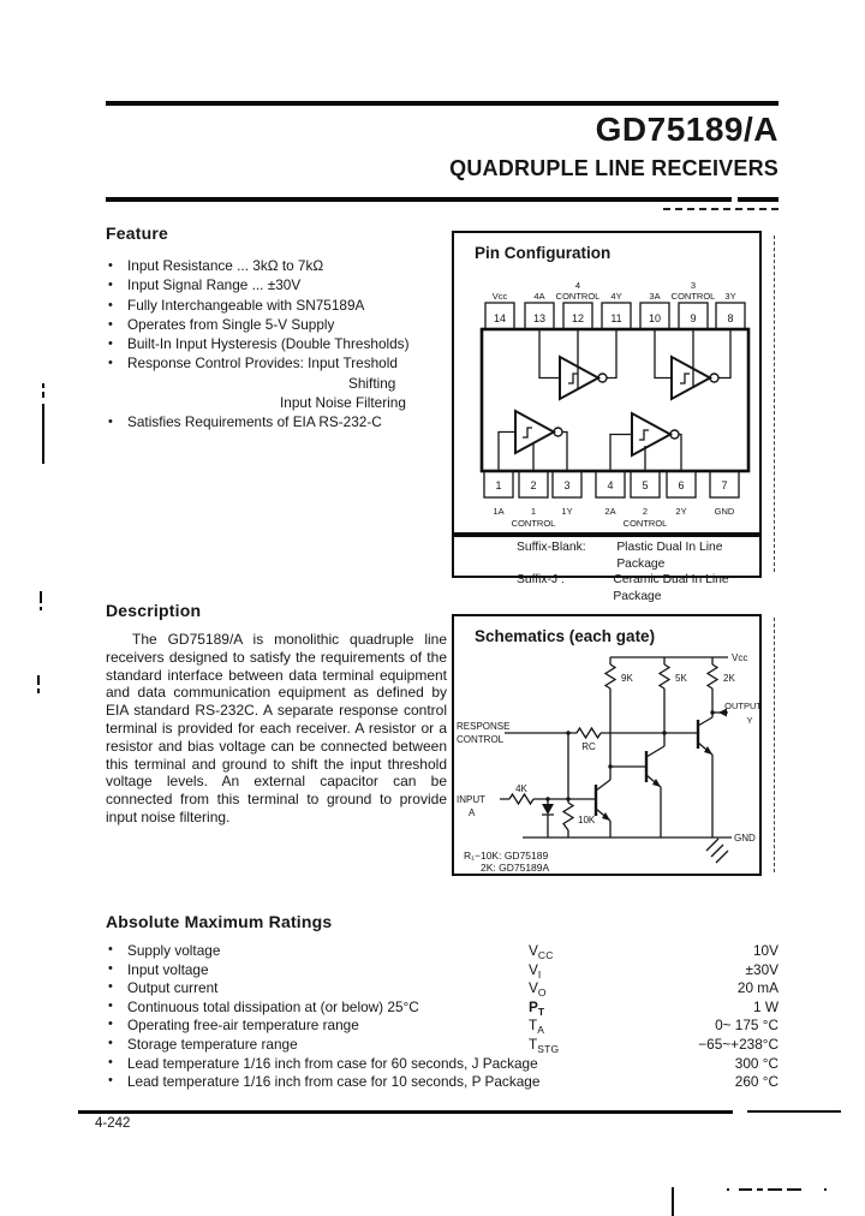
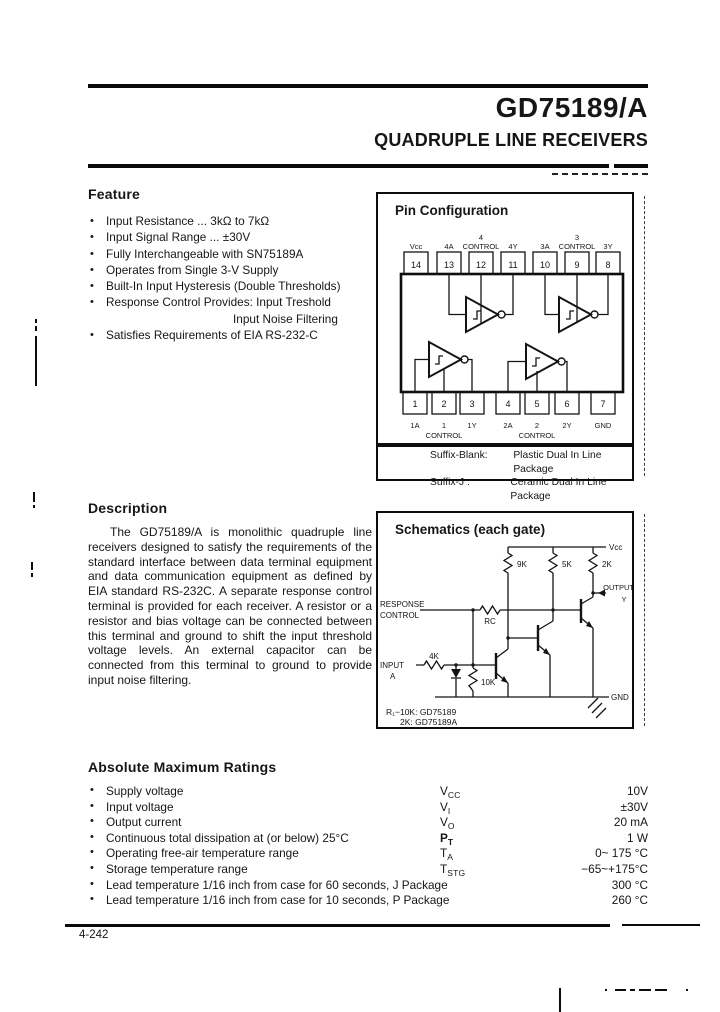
  GD75189/A
  QUADRUPLE LINE RECEIVERS
  Feature
  Input Resistance ... 3kΩ to 7kΩ
  Input Signal Range ... ±30V
  Fully Interchangeable with SN75189A
- Operates from Single 5-V Supply
+ Operates from Single 3-V Supply
  Built-In Input Hysteresis (Double Thresholds)
  Response Control Provides: Input Treshold
- Shifting
  Input Noise Filtering
  Satisfies Requirements of EIA RS-232-C
  Pin Configuration
  4
  3
  Vcc
  4A
  CONTROL
  4Y
  3A
  CONTROL
  3Y
  14
  13
  12
  11
  10
  9
  8
  1
  2
  3
  4
  5
  6
  7
  1A
  1
  CONTROL
  1Y
  2A
  2
  CONTROL
  2Y
  GND
  Suffix-Blank:
  Plastic Dual In Line Package
  Suffix-J :
  Ceramic Dual In Line Package
  Description
  The GD75189/A is monolithic quadruple line receivers designed to satisfy the requirements of the standard interface between data terminal equipment and data communication equipment as defined by EIA standard RS-232C. A separate response control terminal is provided for each receiver. A resistor or a resistor and bias voltage can be connected between this terminal and ground to shift the input threshold voltage levels. An external capacitor can be connected from this terminal to ground to provide input noise filtering.
  Schematics (each gate)
  Vcc
  9K
  5K
  2K
  OUTPUT
  Y
  RESPONSE
  CONTROL
  RC
  INPUT
  A
  4K
  10K
  GND
  R₁−10K: GD75189
  2K: GD75189A
  Absolute Maximum Ratings
  Supply voltage
  VCC
  10V
  Input voltage
  VI
  ±30V
  Output current
  VO
  20 mA
  Continuous total dissipation at (or below) 25°C
  PT
  1 W
  Operating free-air temperature range
  TA
  0~ 175 °C
  Storage temperature range
  TSTG
- −65~+238°C
+ −65~+175°C
  Lead temperature 1/16 inch from case for 60 seconds, J Package
  300 °C
  Lead temperature 1/16 inch from case for 10 seconds, P Package
  260 °C
  4-242
